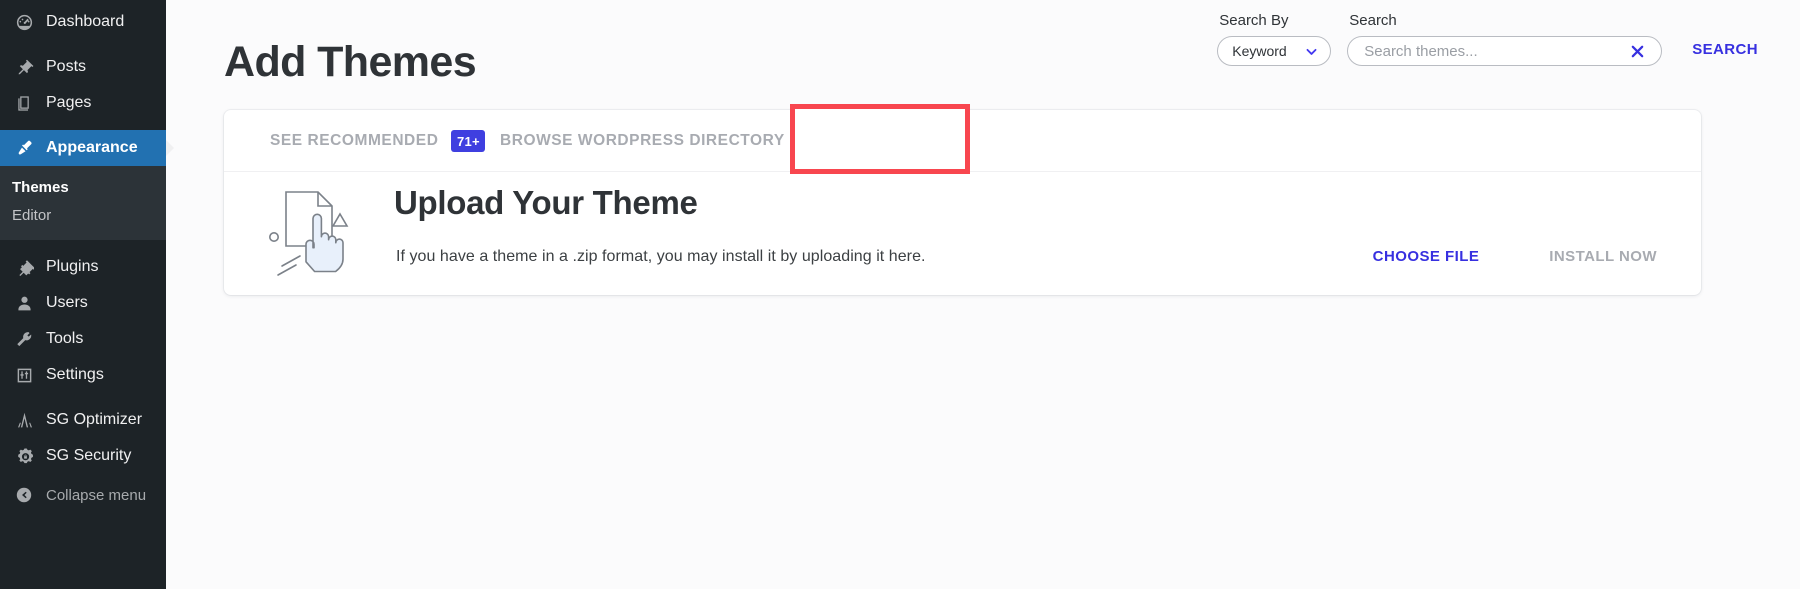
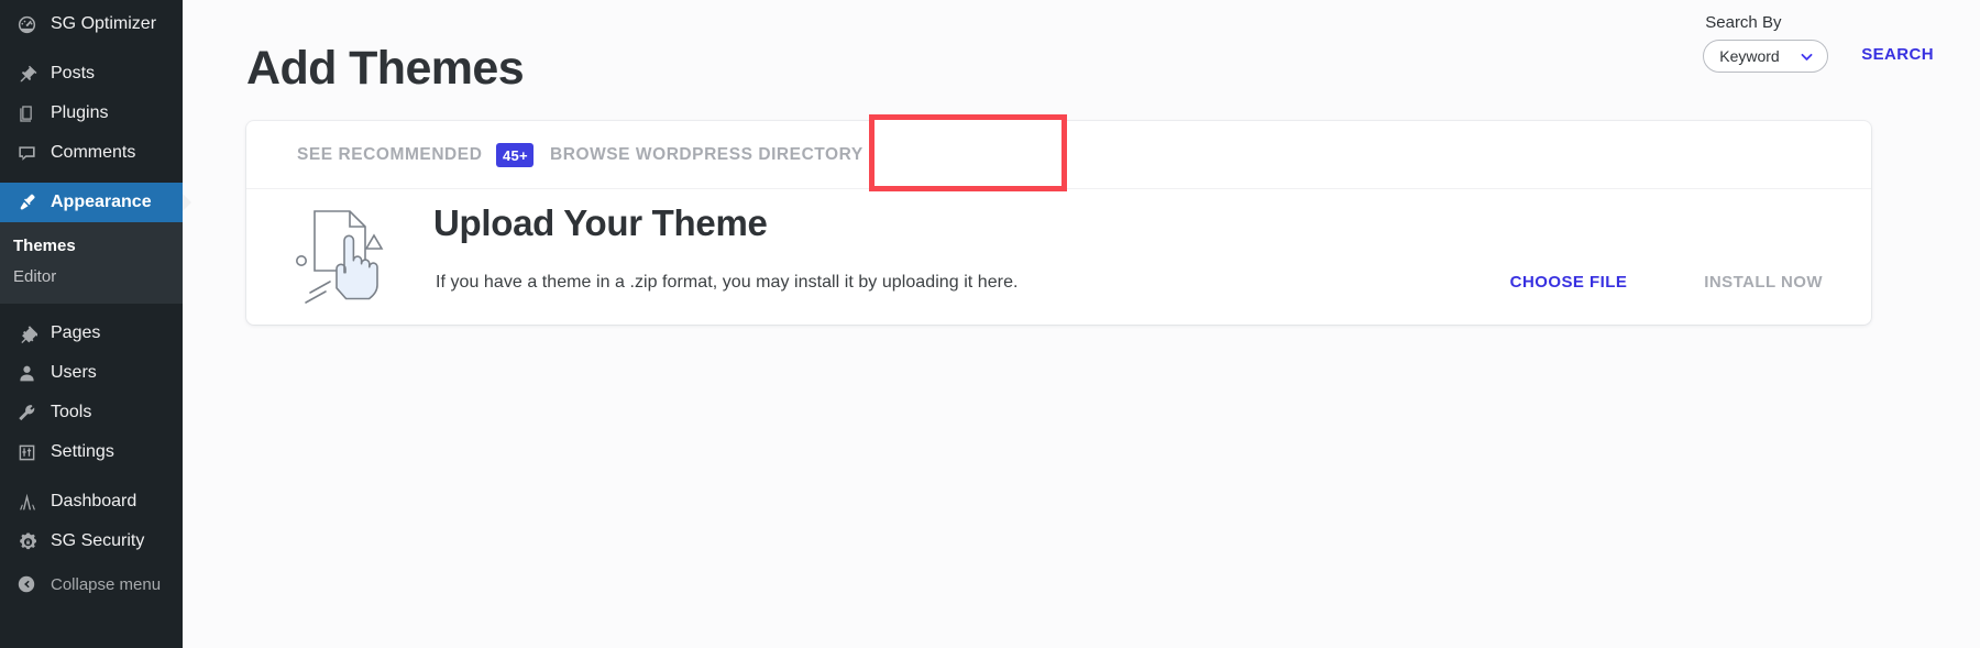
- Dashboard
+ SG Optimizer
  Posts
- Pages
+ Plugins
+ Comments
  Appearance
  Themes
  Editor
- Plugins
+ Pages
  Users
  Tools
  Settings
- SG Optimizer
+ Dashboard
  SG Security
  Collapse menu
  Add Themes
  Search By
  Keyword
- Search
- Search themes...
  SEARCH
  SEE RECOMMENDED
- 71+
+ 45+
  BROWSE WORDPRESS DIRECTORY
  Upload Your Theme
  If you have a theme in a .zip format, you may install it by uploading it here.
  CHOOSE FILE
  INSTALL NOW
